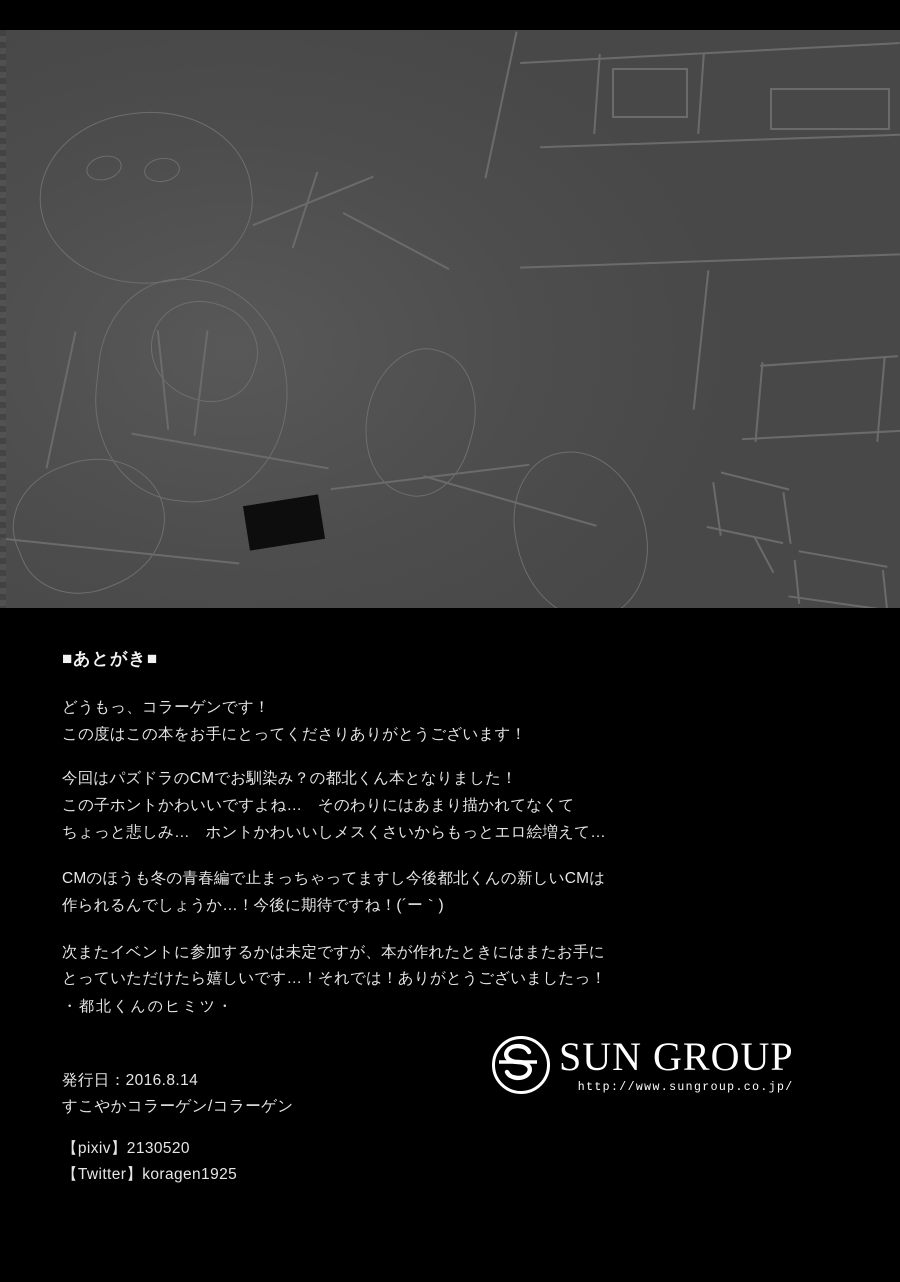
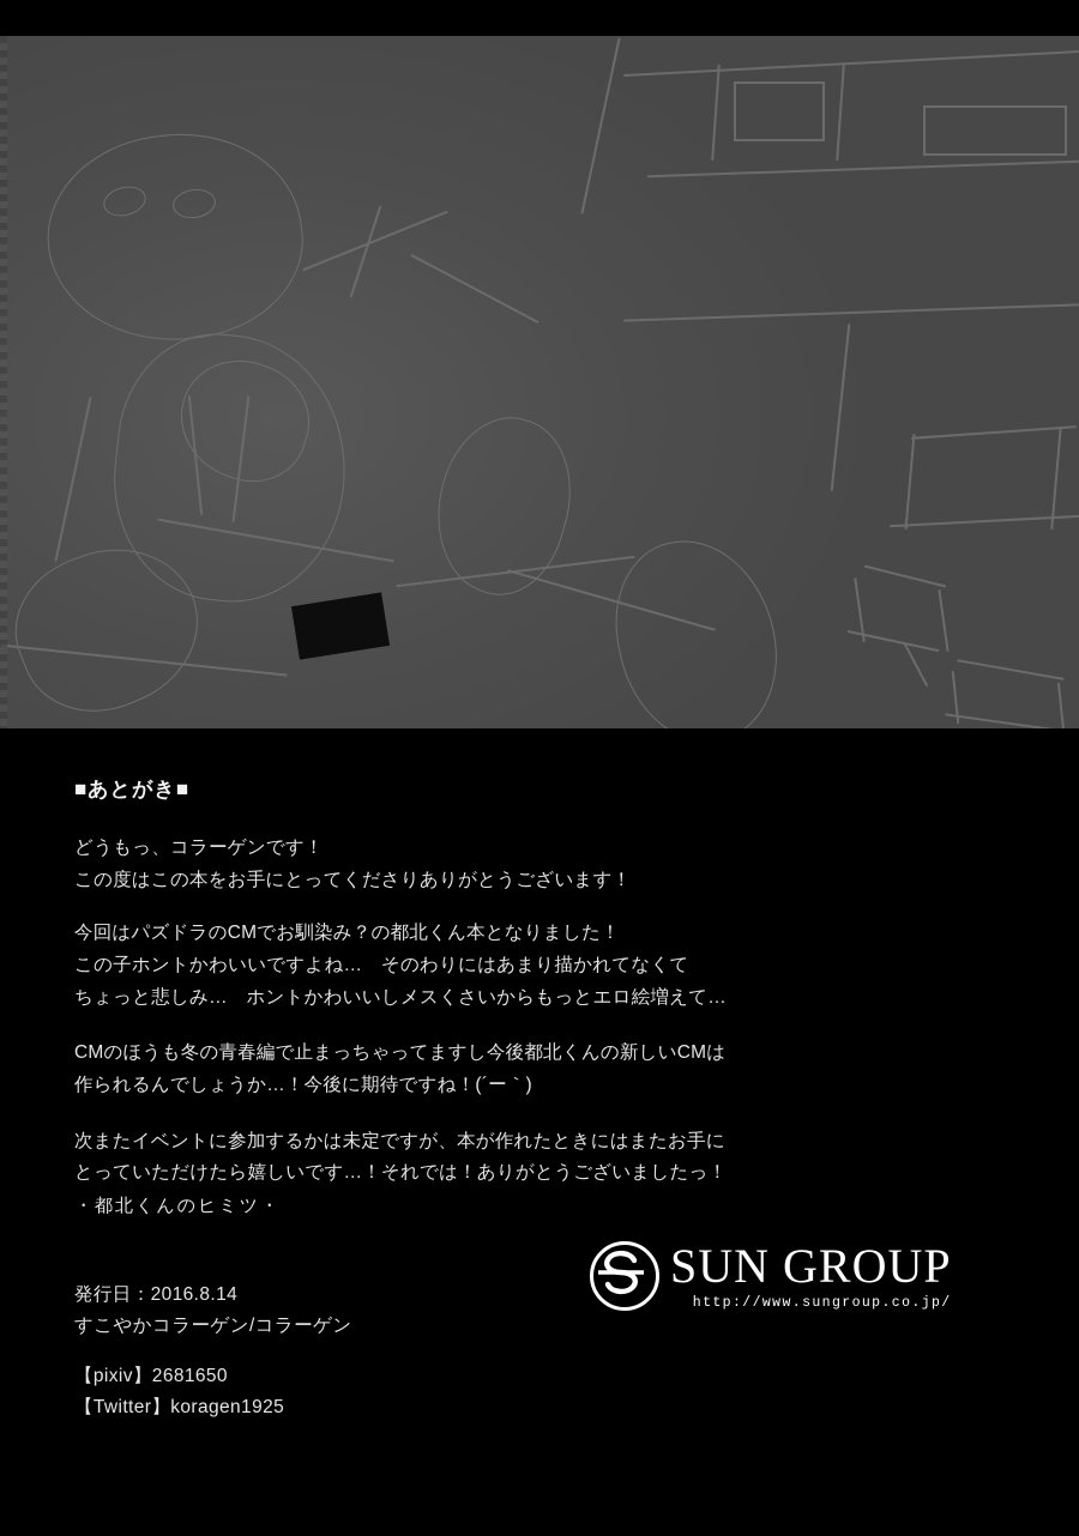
  ■あとがき■
  どうもっ、コラーゲンです！
  この度はこの本をお手にとってくださりありがとうございます！
  今回はパズドラのCMでお馴染み？の都北くん本となりました！
  この子ホントかわいいですよね… そのわりにはあまり描かれてなくて
  ちょっと悲しみ… ホントかわいいしメスくさいからもっとエロ絵増えて…
  CMのほうも冬の青春編で止まっちゃってますし今後都北くんの新しいCMは
  作られるんでしょうか…！今後に期待ですね！(´ー｀)
  次またイベントに参加するかは未定ですが、本が作れたときにはまたお手に
  とっていただけたら嬉しいです…！それでは！ありがとうございましたっ！
  ・都北くんのヒミツ・
  発行日：2016.8.14
  すこやかコラーゲン/コラーゲン
- 【pixiv】2130520
+ 【pixiv】2681650
  【Twitter】koragen1925
  SUN GROUP
  http://www.sungroup.co.jp/
